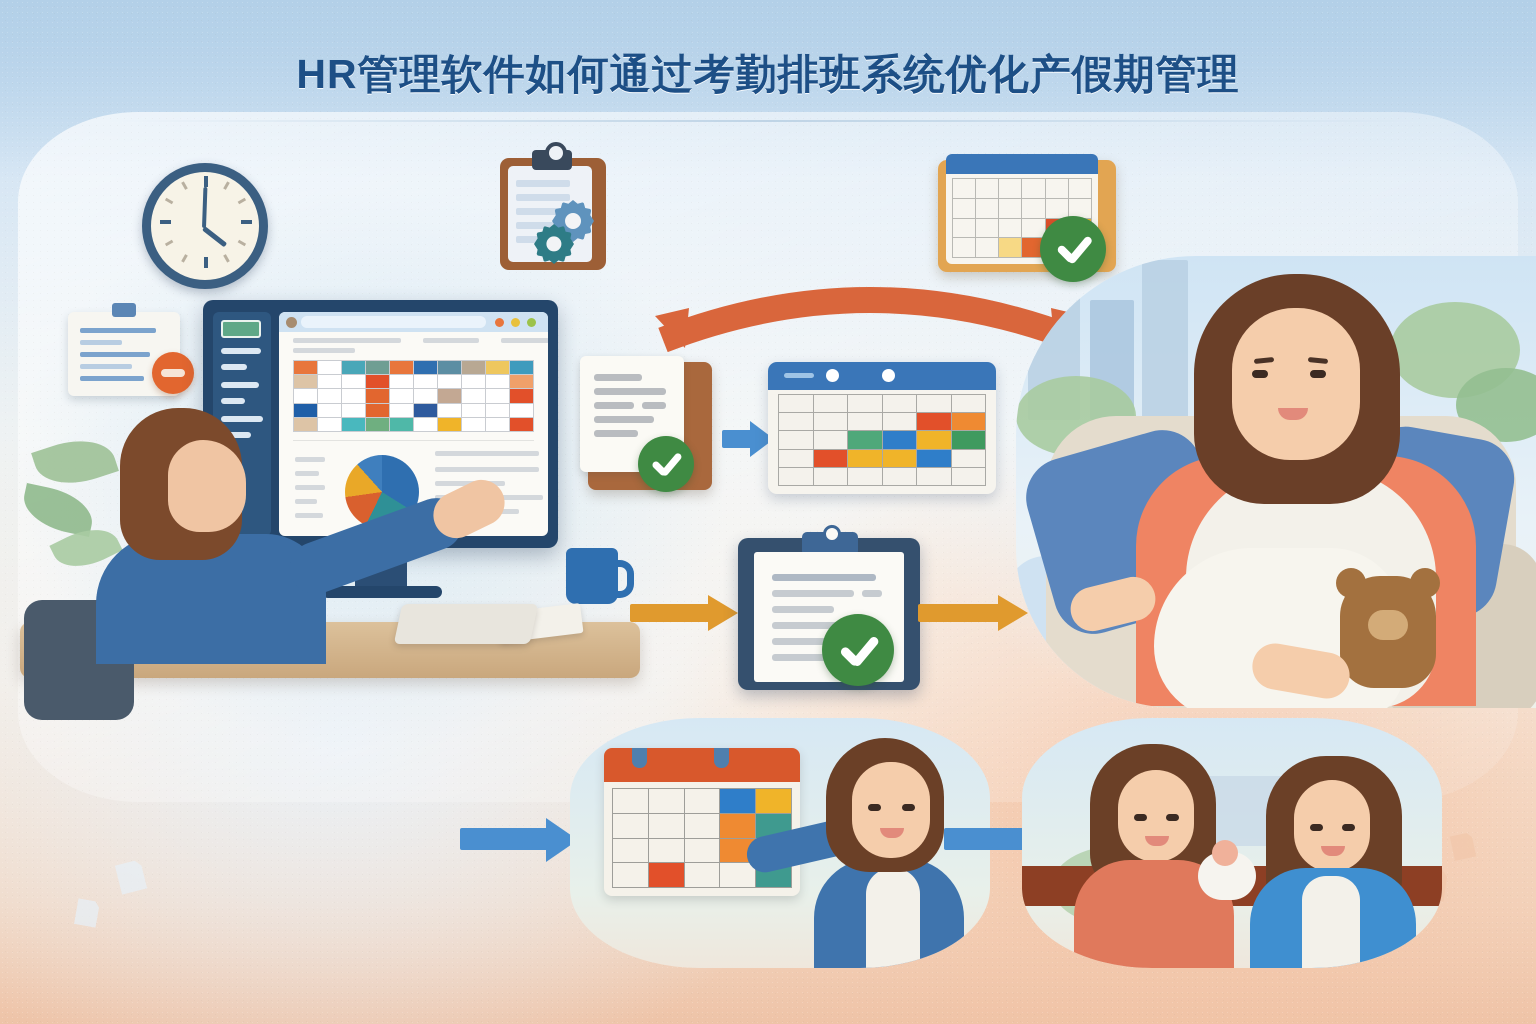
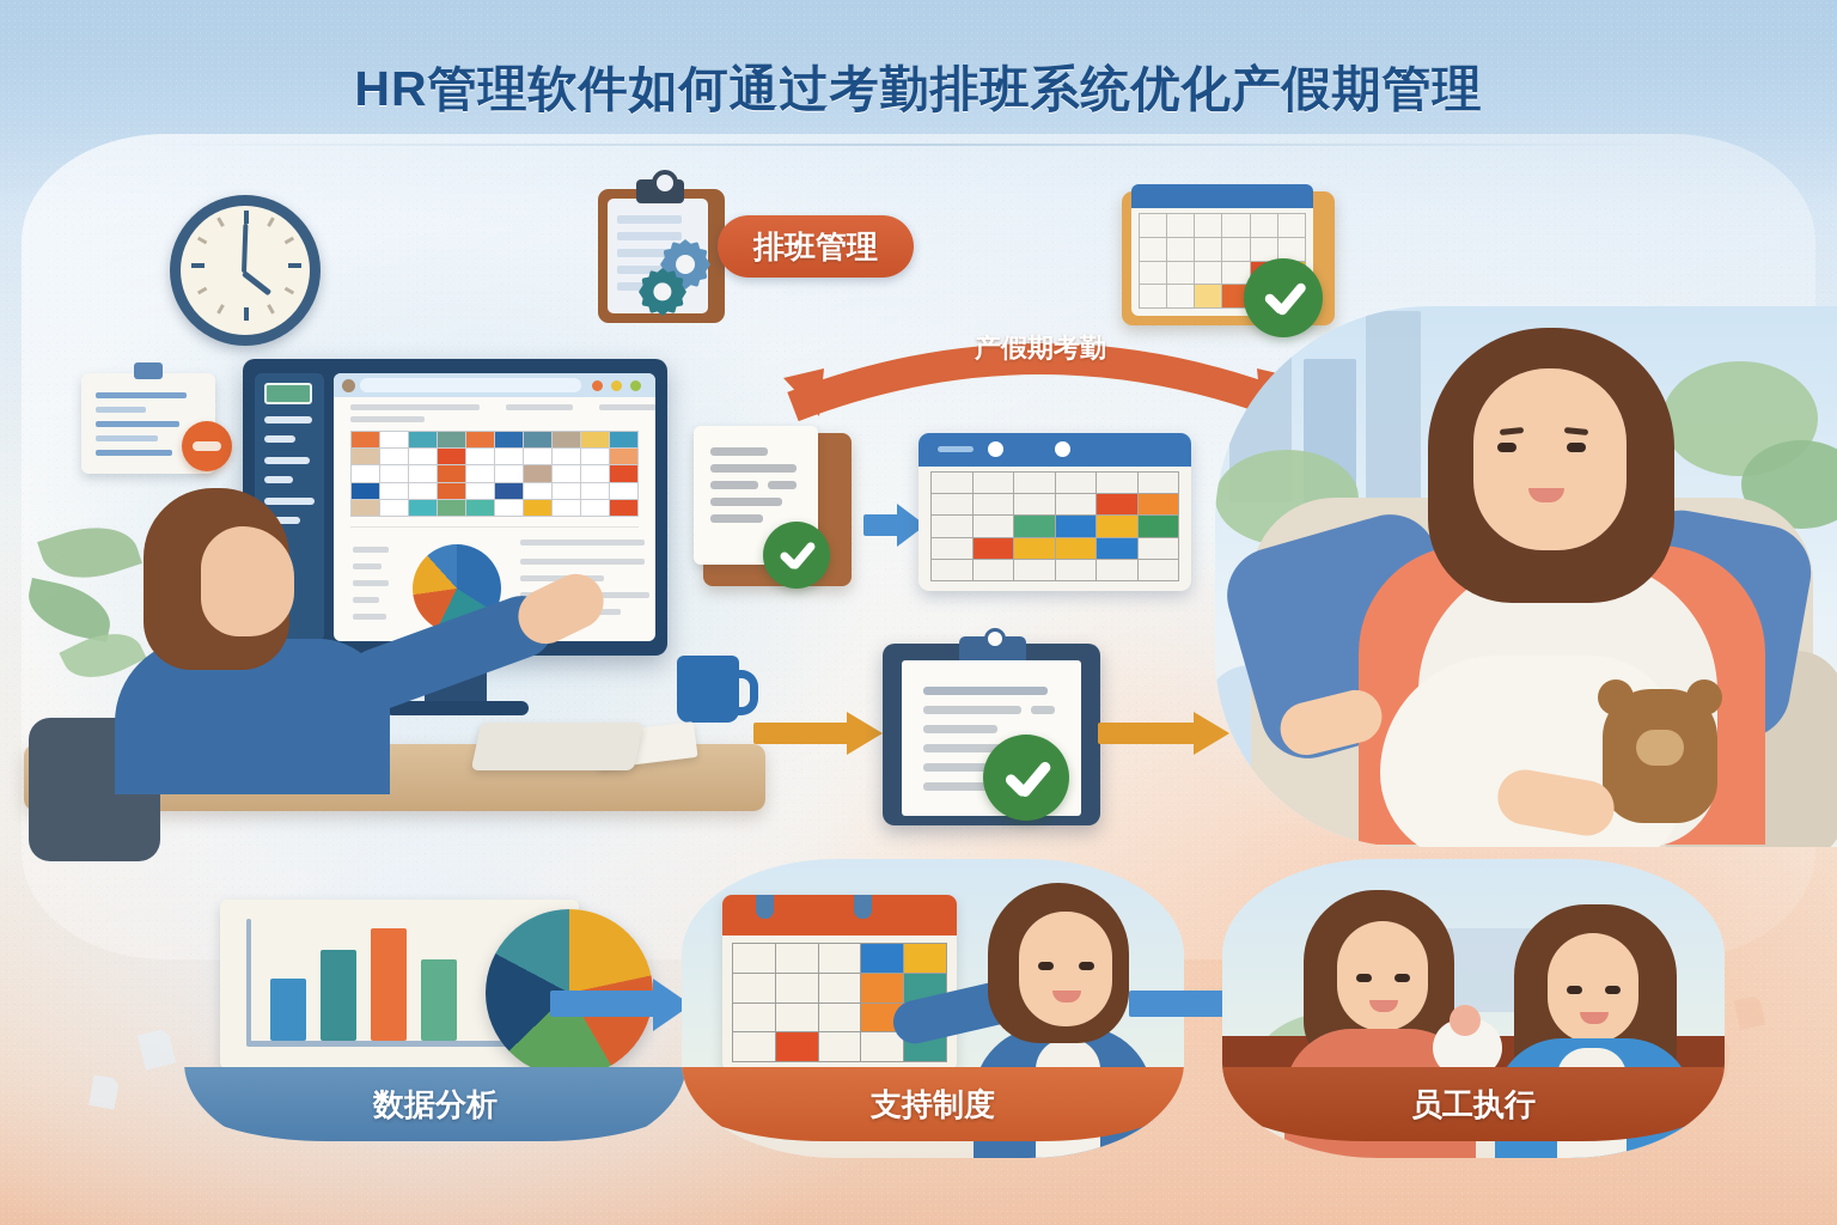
  HR管理软件如何通过考勤排班系统优化产假期管理
+ 排班管理
+ 产假期考勤
+ 数据分析
+ 支持制度
+ 员工执行
